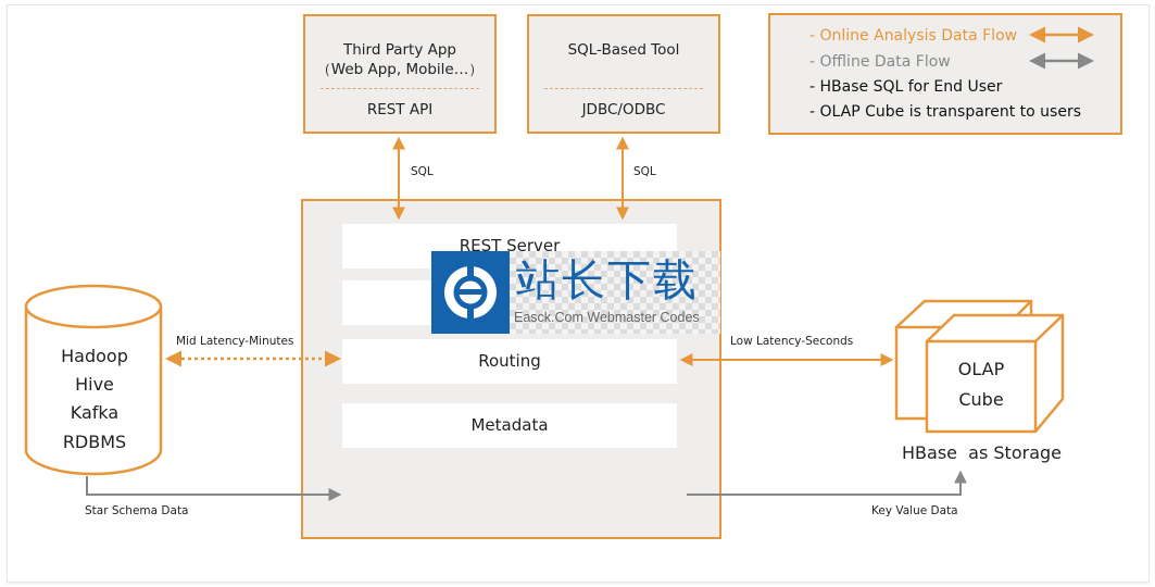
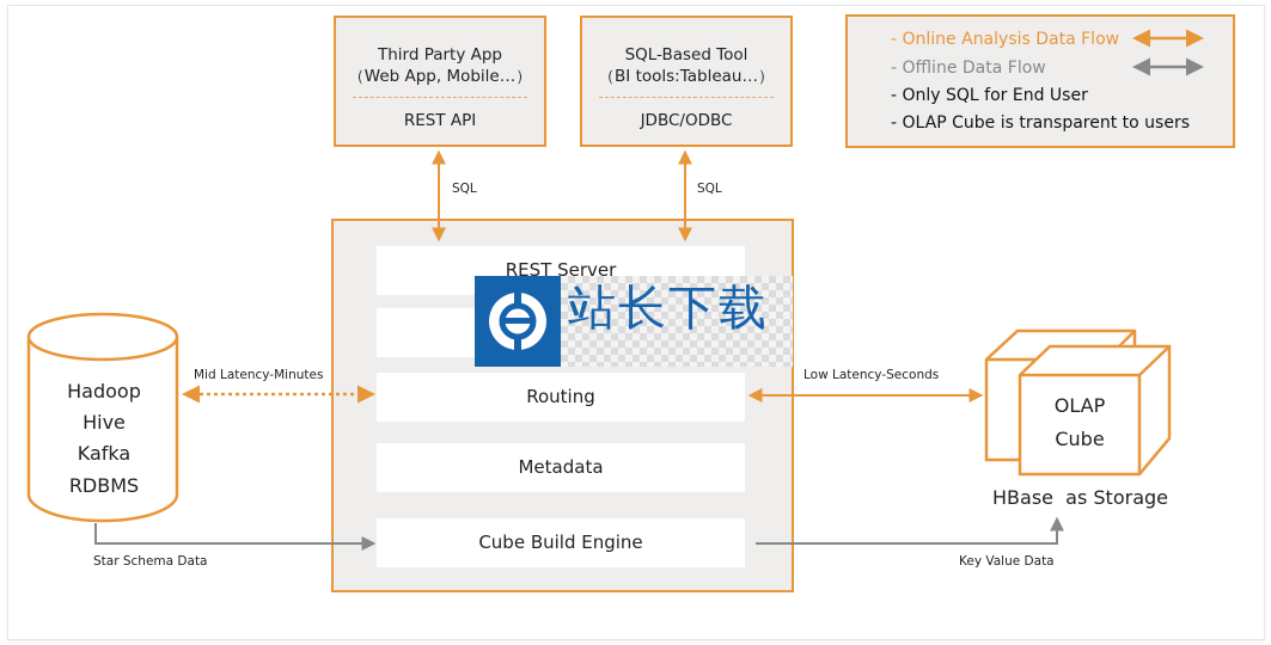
  Third Party App
  （Web App, Mobile…）
  REST API
  SQL-Based Tool
+ （BI tools:Tableau…）
  JDBC/ODBC
  - Online Analysis Data Flow
  - Offline Data Flow
- - HBase SQL for End User
+ - Only SQL for End User
  - OLAP Cube is transparent to users
  REST Server
  Routing
  Metadata
+ Cube Build Engine
  SQL
  SQL
  Hadoop
  Hive
  Kafka
  RDBMS
  Mid Latency-Minutes
  Low Latency-Seconds
  Star Schema Data
  Key Value Data
  OLAP
  Cube
  HBase as Storage
  站长下载
- Easck.Com Webmaster Codes
